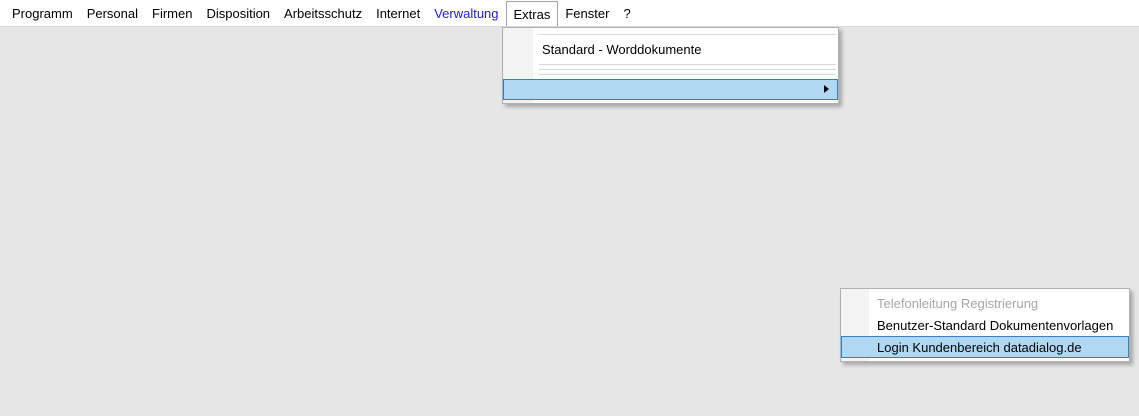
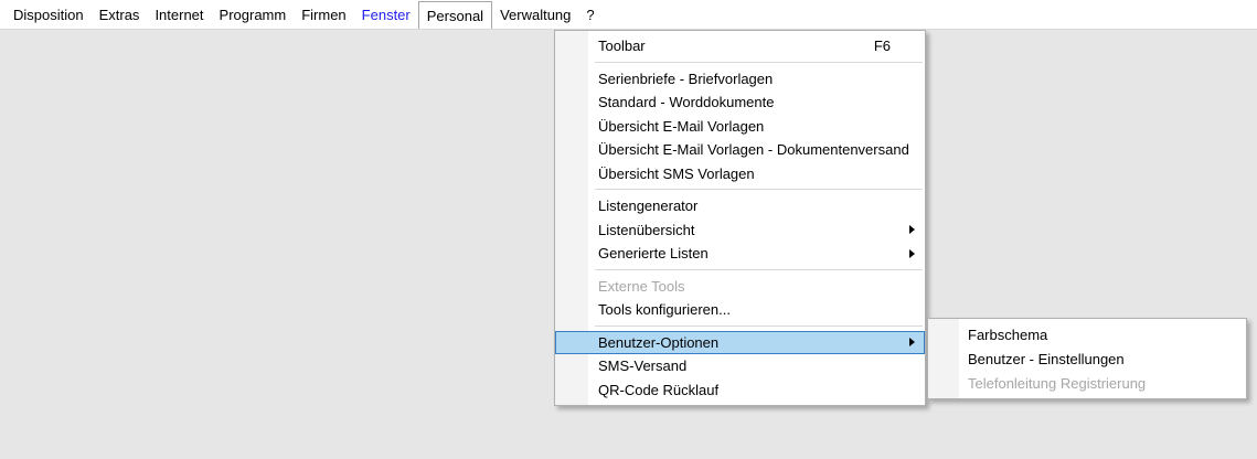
- Programm
+ Disposition
- Personal
+ Extras
- Firmen
+ Internet
- Disposition
+ Programm
- Arbeitsschutz
- Internet
+ Firmen
- Verwaltung
+ Fenster
- Extras
+ Personal
- Fenster
+ Verwaltung
  ?
+ Toolbar
+ F6
+ Serienbriefe - Briefvorlagen
  Standard - Worddokumente
+ Übersicht E-Mail Vorlagen
+ Übersicht E-Mail Vorlagen - Dokumentenversand
+ Übersicht SMS Vorlagen
+ Listengenerator
+ Listenübersicht
+ Generierte Listen
+ Externe Tools
+ Tools konfigurieren...
+ Benutzer-Optionen
+ SMS-Versand
+ QR-Code Rücklauf
+ Farbschema
+ Benutzer - Einstellungen
  Telefonleitung Registrierung
- Benutzer-Standard Dokumentenvorlagen
- Login Kundenbereich datadialog.de
